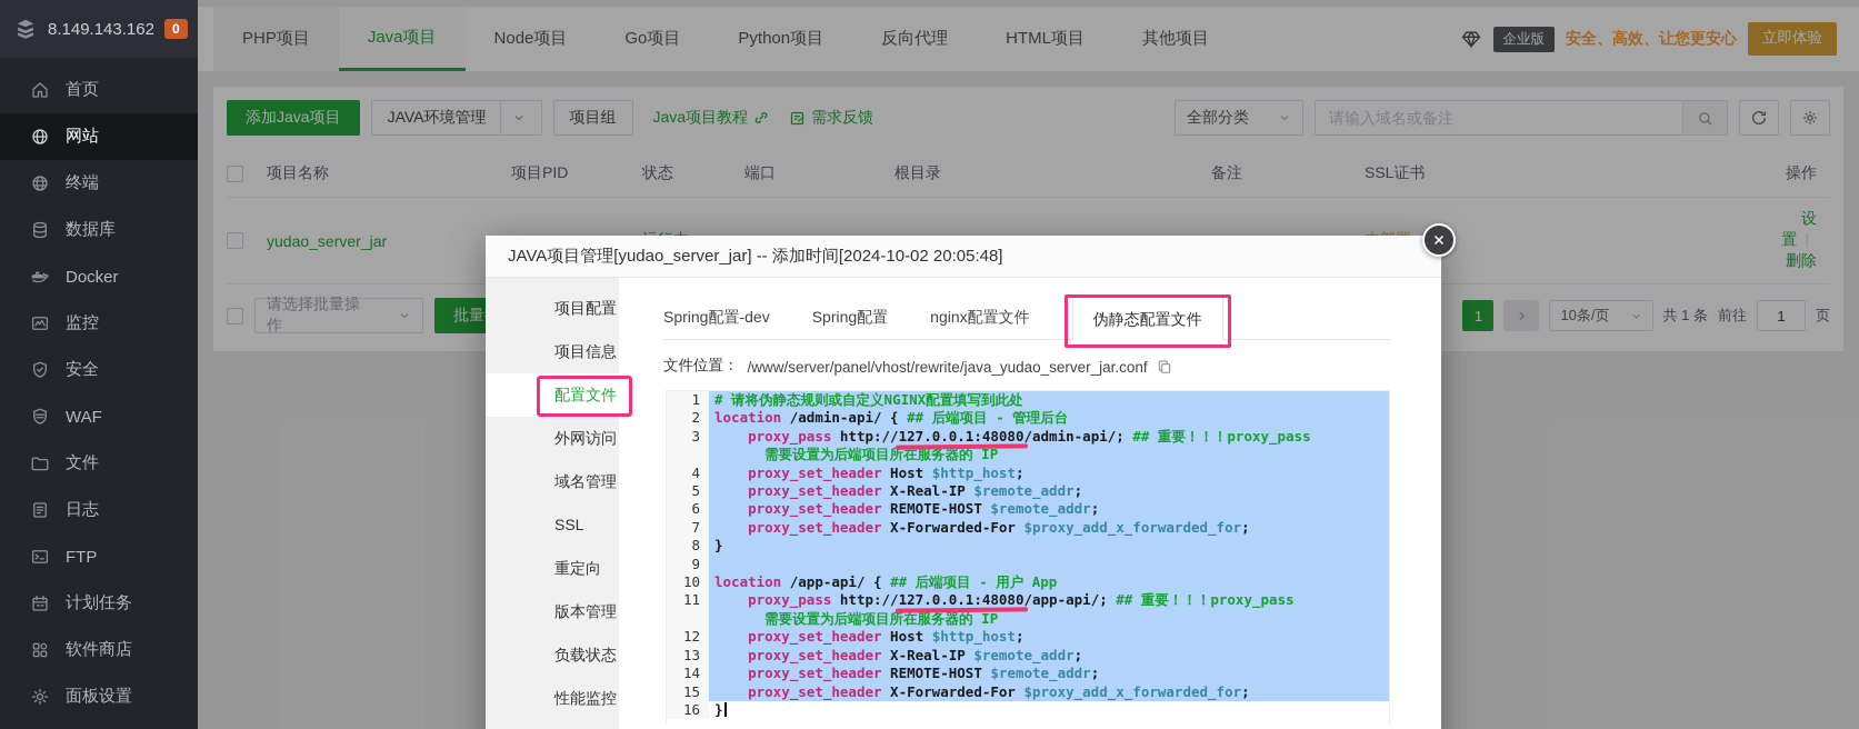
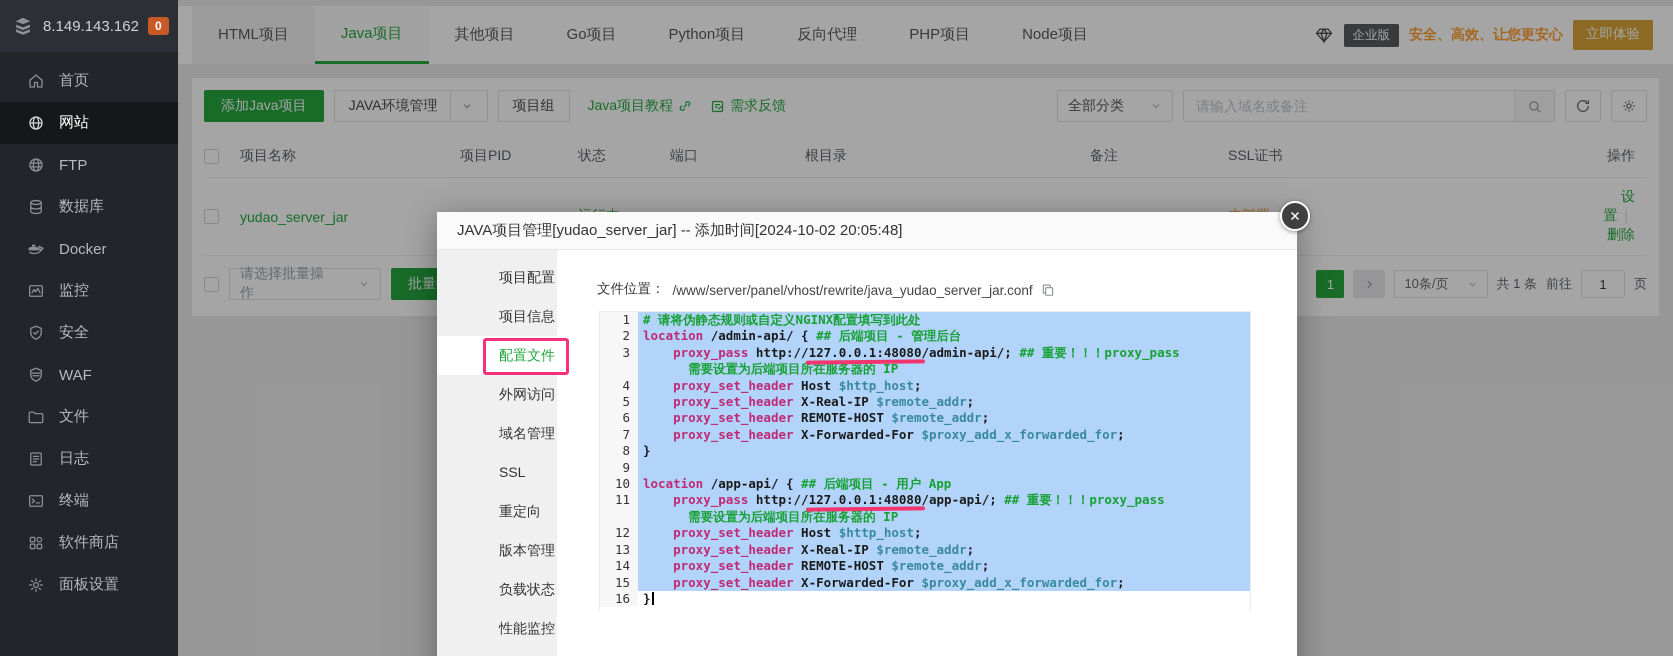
  8.149.143.162
  0
  首页
  网站
- 终端
+ FTP
  数据库
  Docker
  监控
  安全
  WAF
  文件
  日志
- FTP
+ 终端
- 计划任务
  软件商店
  面板设置
- PHP项目
+ HTML项目
  Java项目
- Node项目
+ 其他项目
  Go项目
  Python项目
  反向代理
- HTML项目
+ PHP项目
- 其他项目
+ Node项目
  企业版
  安全、高效、让您更安心
  立即体验
  添加Java项目
  JAVA环境管理
  项目组
  Java项目教程
  需求反馈
  全部分类
  请输入域名或备注
  项目名称
  项目PID
  状态
  端口
  根目录
  备注
  SSL证书
  操作
  yudao_server_jar
  设置删除
  请选择批量操作
  1
  10条/页
  共 1 条
  前往
  1
  页
  JAVA项目管理[yudao_server_jar] -- 添加时间[2024-10-02 20:05:48]
  项目配置
  项目信息
  配置文件
  外网访问
  域名管理
  SSL
  重定向
  版本管理
  负载状态
  性能监控
- Spring配置-dev
- Spring配置
- nginx配置文件
- 伪静态配置文件
  文件位置：
  /www/server/panel/vhost/rewrite/java_yudao_server_jar.conf
  1
  # 请将伪静态规则或自定义NGINX配置填写到此处
  2
  location /admin-api/ { ## 后端项目 - 管理后台
  3
  proxy_pass http://127.0.0.1:48080/admin-api/; ## 重要！！！proxy_pass
  需要设置为后端项目所在服务器的 IP
  4
  proxy_set_header Host $http_host;
  5
  proxy_set_header X-Real-IP $remote_addr;
  6
  proxy_set_header REMOTE-HOST $remote_addr;
  7
  proxy_set_header X-Forwarded-For $proxy_add_x_forwarded_for;
  8
  }
  9
  10
  location /app-api/ { ## 后端项目 - 用户 App
  11
  proxy_pass http://127.0.0.1:48080/app-api/; ## 重要！！！proxy_pass
  需要设置为后端项目所在服务器的 IP
  12
  proxy_set_header Host $http_host;
  13
  proxy_set_header X-Real-IP $remote_addr;
  14
  proxy_set_header REMOTE-HOST $remote_addr;
  15
  proxy_set_header X-Forwarded-For $proxy_add_x_forwarded_for;
  16
  }
